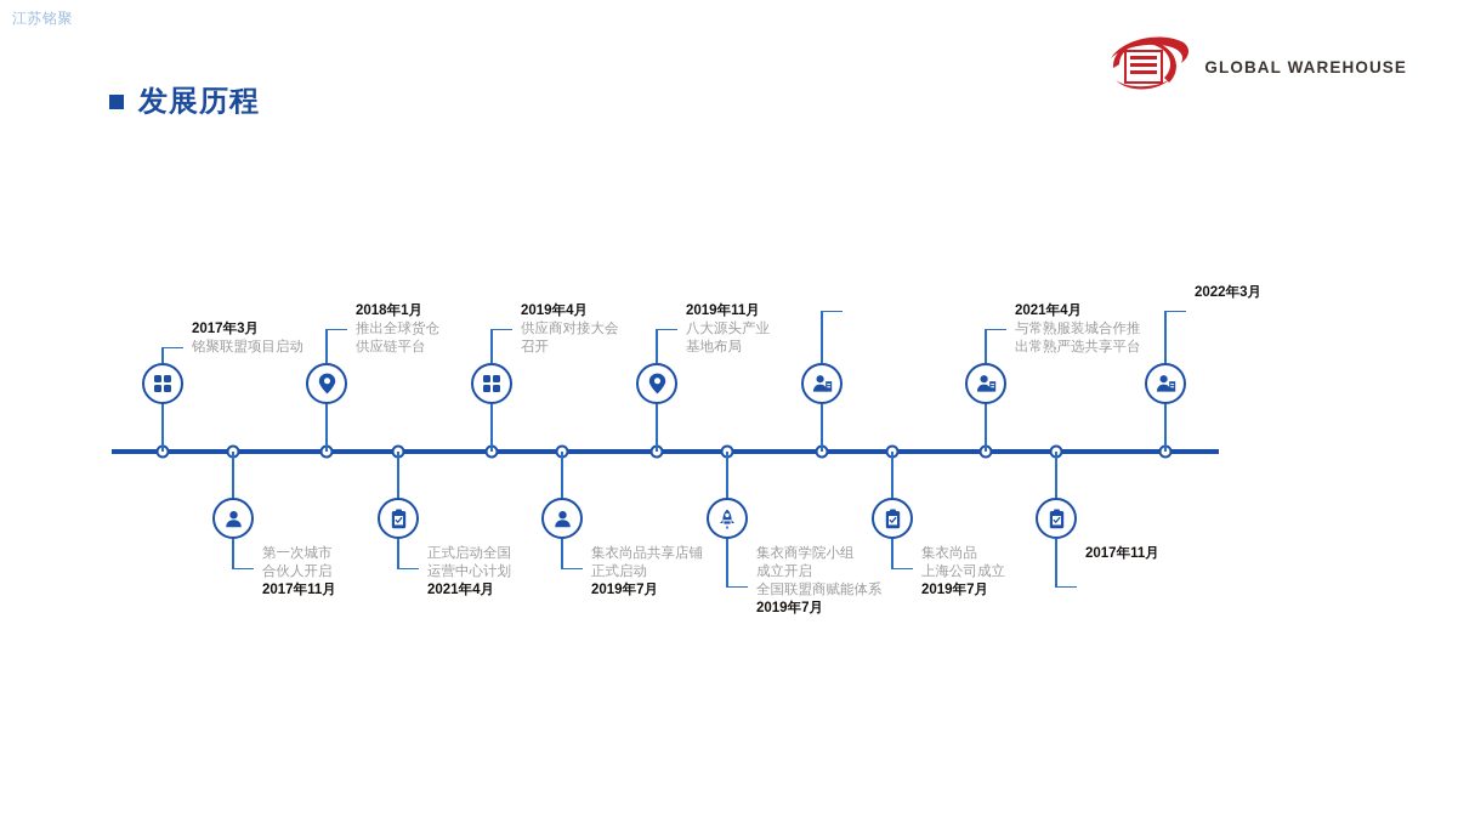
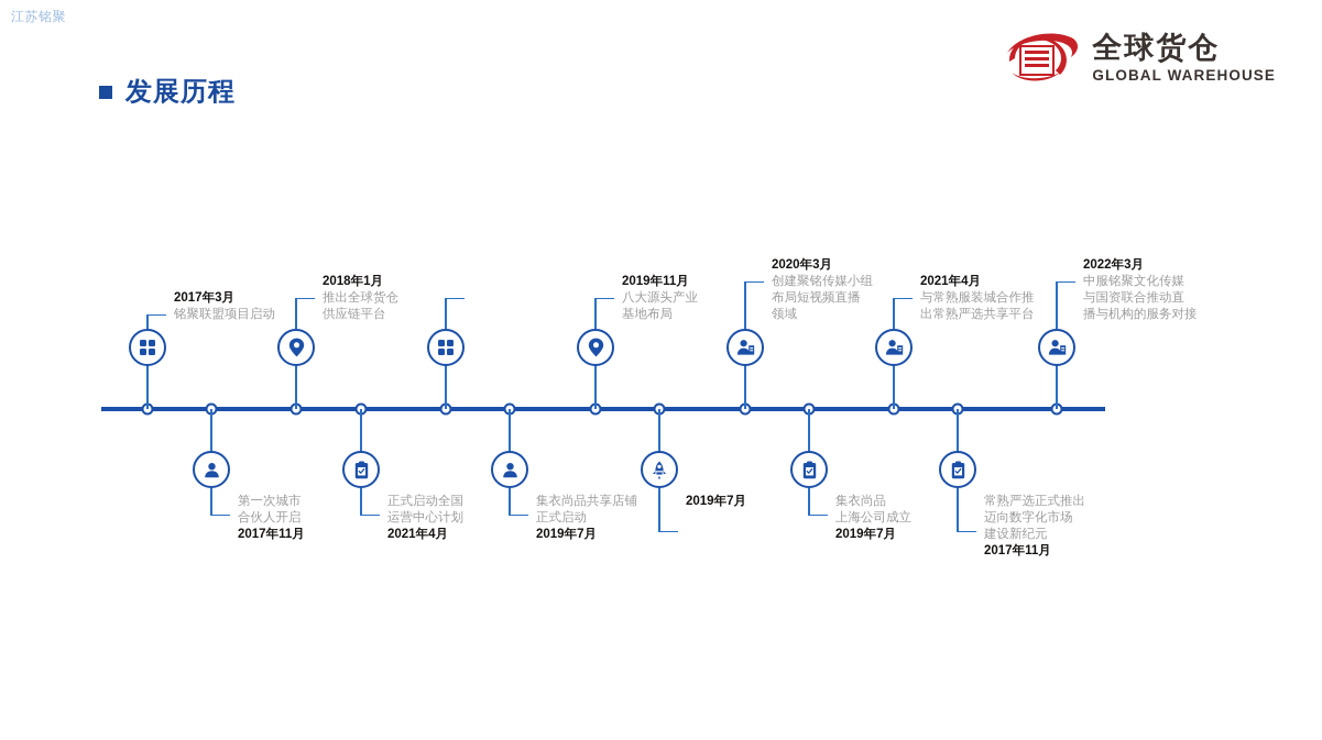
  江苏铭聚
  发展历程
+ 全球货仓
  GLOBAL WAREHOUSE
  2017年3月
  铭聚联盟项目启动
  第一次城市
  合伙人开启
  2017年11月
  2018年1月
  推出全球货仓
  供应链平台
  正式启动全国
  运营中心计划
  2021年4月
- 2019年4月
- 供应商对接大会
- 召开
  集衣尚品共享店铺
  正式启动
  2019年7月
  2019年11月
  八大源头产业
  基地布局
- 集衣商学院小组
- 成立开启
- 全国联盟商赋能体系
  2019年7月
+ 2020年3月
+ 创建聚铭传媒小组
+ 布局短视频直播
+ 领域
  集衣尚品
  上海公司成立
  2019年7月
  2021年4月
  与常熟服装城合作推
  出常熟严选共享平台
+ 常熟严选正式推出
+ 迈向数字化市场
+ 建设新纪元
  2017年11月
  2022年3月
+ 中服铭聚文化传媒
+ 与国资联合推动直
+ 播与机构的服务对接
